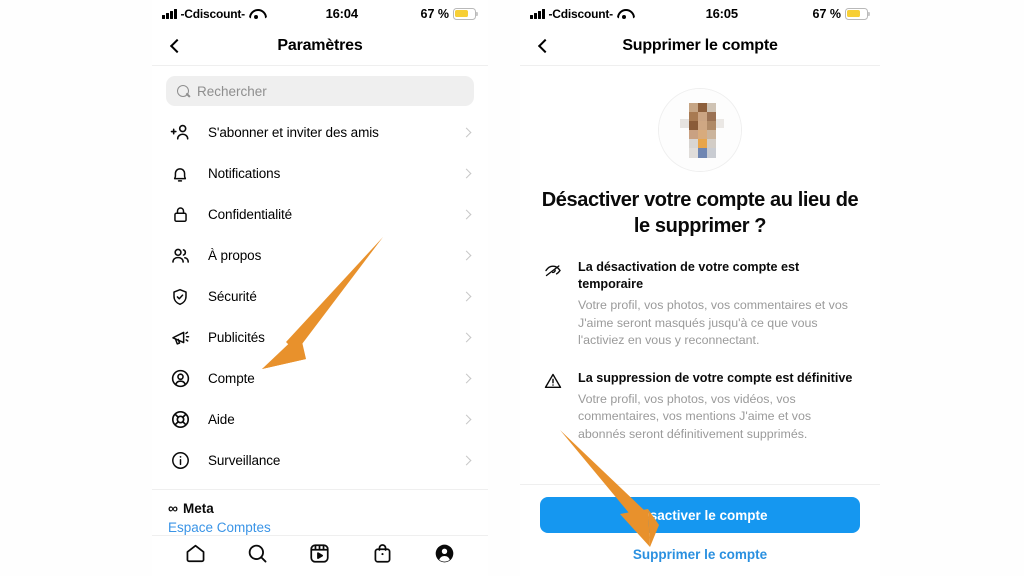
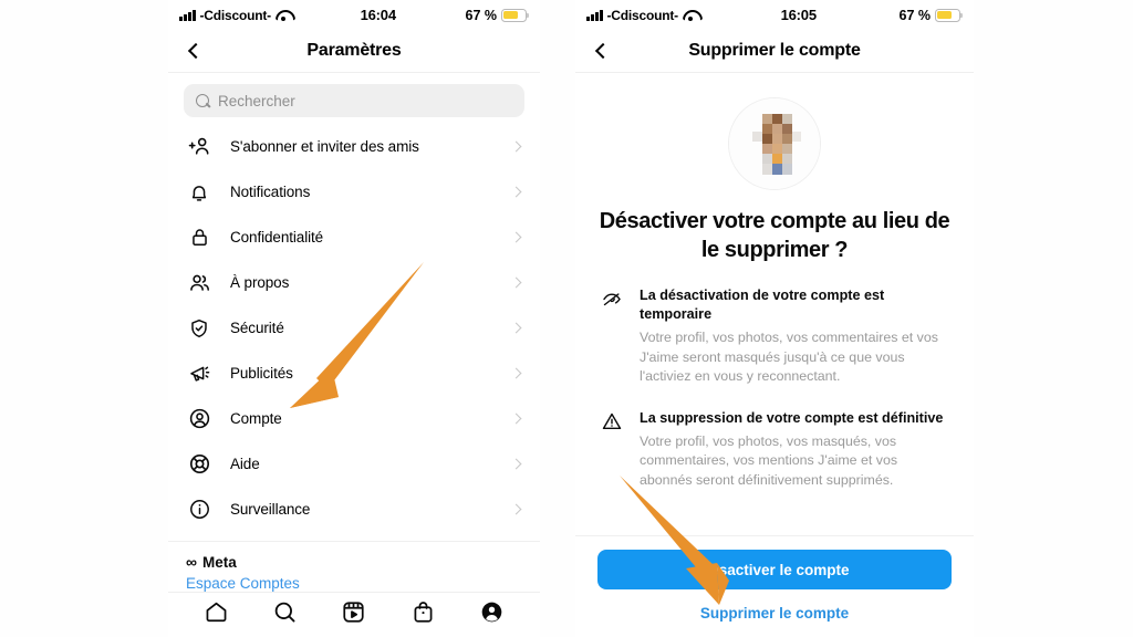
  -Cdiscount-
  16:04
  67 %
  Paramètres
  Rechercher
  S'abonner et inviter des amis
  Notifications
  Confidentialité
  À propos
  Sécurité
  Publicités
  Compte
  Aide
  Surveillance
  ∞
  Meta
  Espace Comptes
  -Cdiscount-
  16:05
  67 %
  Supprimer le compte
  Désactiver votre compte au lieu de le supprimer ?
  La désactivation de votre compte est temporaire
  Votre profil, vos photos, vos commentaires et vos J'aime seront masqués jusqu'à ce que vous l'activiez en vous y reconnectant.
  La suppression de votre compte est définitive
- Votre profil, vos photos, vos vidéos, vos commentaires, vos mentions J'aime et vos abonnés seront définitivement supprimés.
+ Votre profil, vos photos, vos masqués, vos commentaires, vos mentions J'aime et vos abonnés seront définitivement supprimés.
  sactiver le compte
  Supprimer le compte
